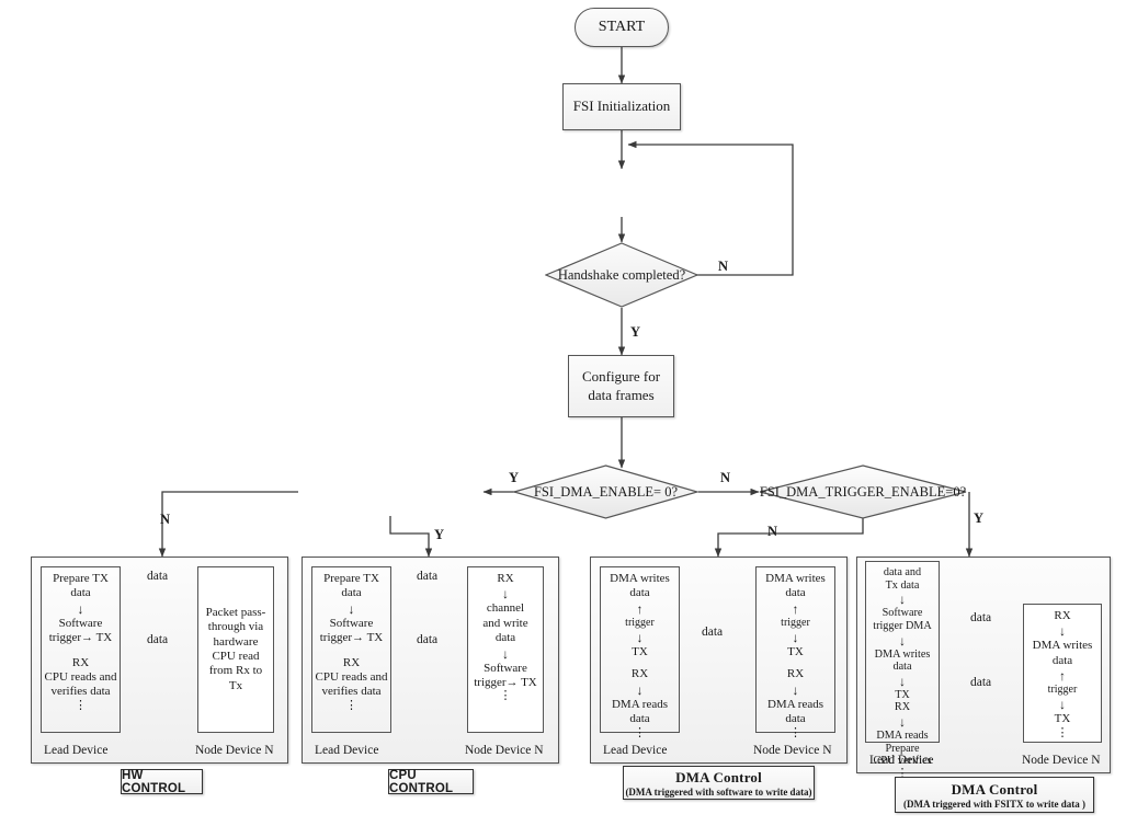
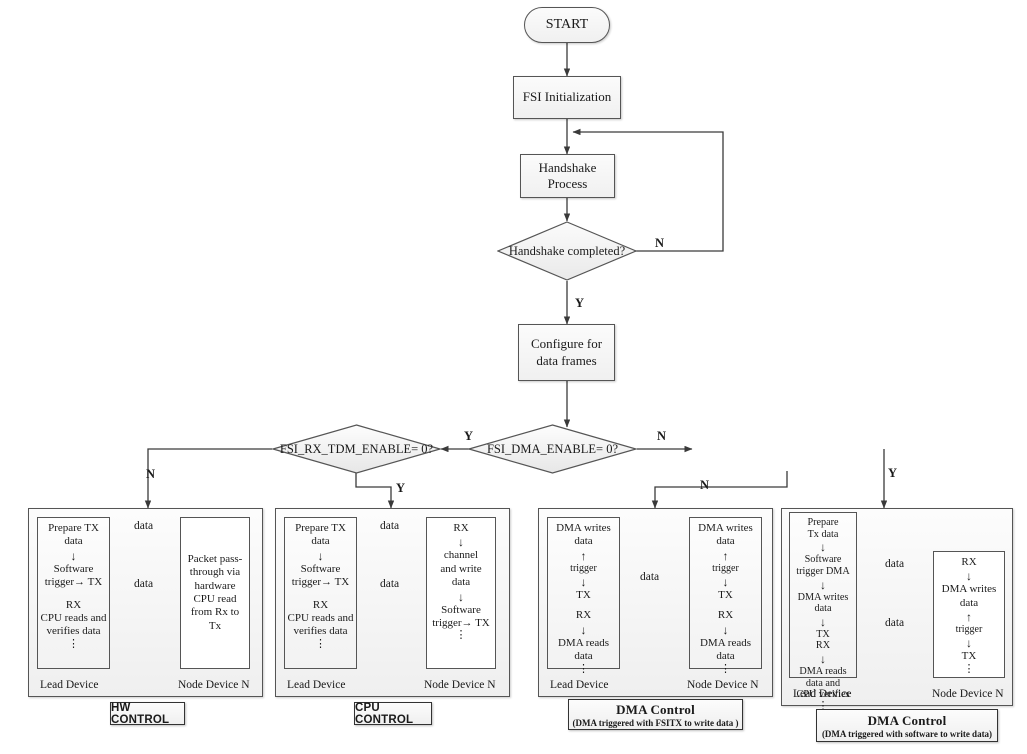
  Handshake completed?
+ FSI_RX_TDM_ENABLE= 0?
  FSI_DMA_ENABLE= 0?
- FSI_DMA_TRIGGER_ENABLE=0?
  START
  FSI Initialization
+ Handshake
+ Process
  Configure for
  data frames
  N
  Y
  Y
  N
  N
  Y
  N
  Y
  Prepare TX
  data
  ↓
  Software
  trigger→ TX
  RX
  CPU reads and
  verifies data
  ⋮
  Packet pass-
  through via
  hardware
  CPU read
  from Rx to
  Tx
  data
  data
  Lead Device
  Node Device N
  HW CONTROL
  Prepare TX
  data
  ↓
  Software
  trigger→ TX
  RX
  CPU reads and
  verifies data
  ⋮
  RX
  ↓
  channel
  and write
  data
  ↓
  Software
  trigger→ TX
  ⋮
  data
  data
  Lead Device
  Node Device N
  CPU CONTROL
  DMA writes
  data
  ↑
  trigger
  ↓
  TX
  RX
  ↓
  DMA reads
  data
  ⋮
  DMA writes
  data
  ↑
  trigger
  ↓
  TX
  RX
  ↓
  DMA reads
  data
  ⋮
  data
  Lead Device
  Node Device N
  DMA Control
- (DMA triggered with software to write data)
+ (DMA triggered with FSITX to write data )
- data and
+ Prepare
  Tx data
  ↓
  Software
  trigger DMA
  ↓
  DMA writes
  data
  ↓
  TX
  RX
  ↓
  DMA reads
- Prepare
+ data and
  CPU verifies
  ⋮
  RX
  ↓
  DMA writes
  data
  ↑
  trigger
  ↓
  TX
  ⋮
  data
  data
  Lead Device
  Node Device N
  DMA Control
- (DMA triggered with FSITX to write data )
+ (DMA triggered with software to write data)
